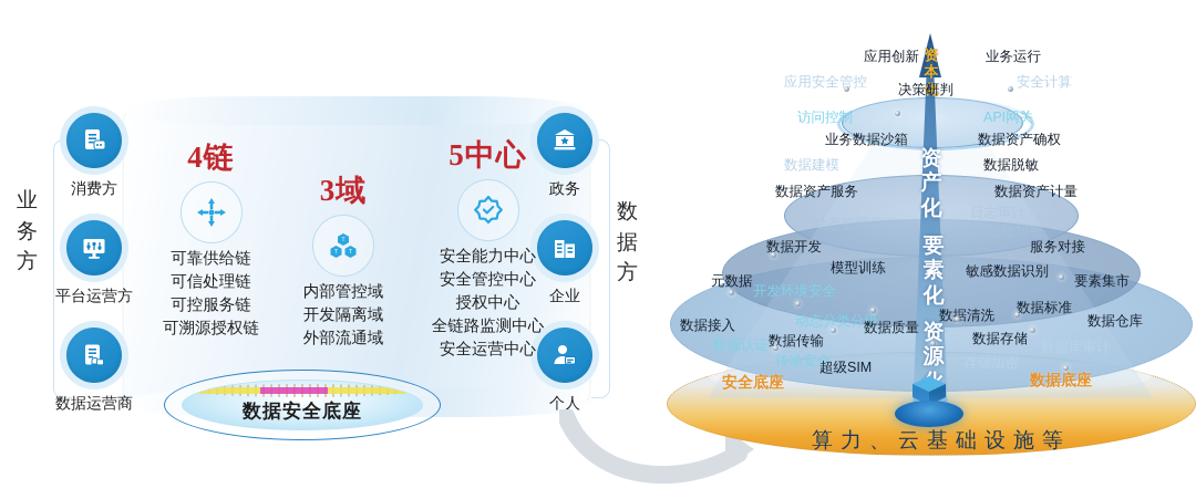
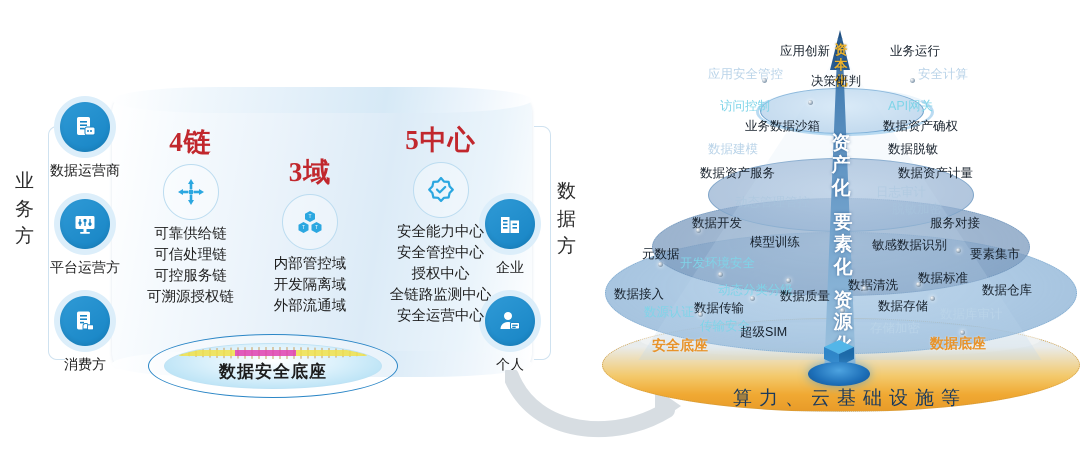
  业务方
  数据方
- 消费方
+ 数据运营商
  平台运营方
- 数据运营商
+ 消费方
- 政务
  企业
  个人
  4链
  可靠供给链
  可信处理链
  可控服务链
  可溯源授权链
  3域
  内部管控域
  开发隔离域
  外部流通域
  5中心
  安全能力中心
  安全管控中心
  授权中心
  全链路监测中心
  安全运营中心
  数据安全底座
  资
  本
  化
  资
  产
  化
  要
  素
  化
  资
  源
  应用创新
  业务运行
  应用安全管控
  安全计算
  决策研判
  访问控制
  API网关
  业务数据沙箱
  数据资产确权
  数据建模
  数据脱敏
  数据资产服务
  数据资产计量
  日志审计
  动态管理管控
  脱敏加密
  数据开发
  服务对接
  模型训练
  敏感数据识别
  元数据
  要素集市
  开发环境安全
  数据清洗
  数据标准
  动态分类分级
  数据仓库
  数据接入
  数据质量
  数据存储
  数据传输
  数源认证
  传输安全
  超级SIM
  安全底座
  数据底座
  算力、云基础设施等
